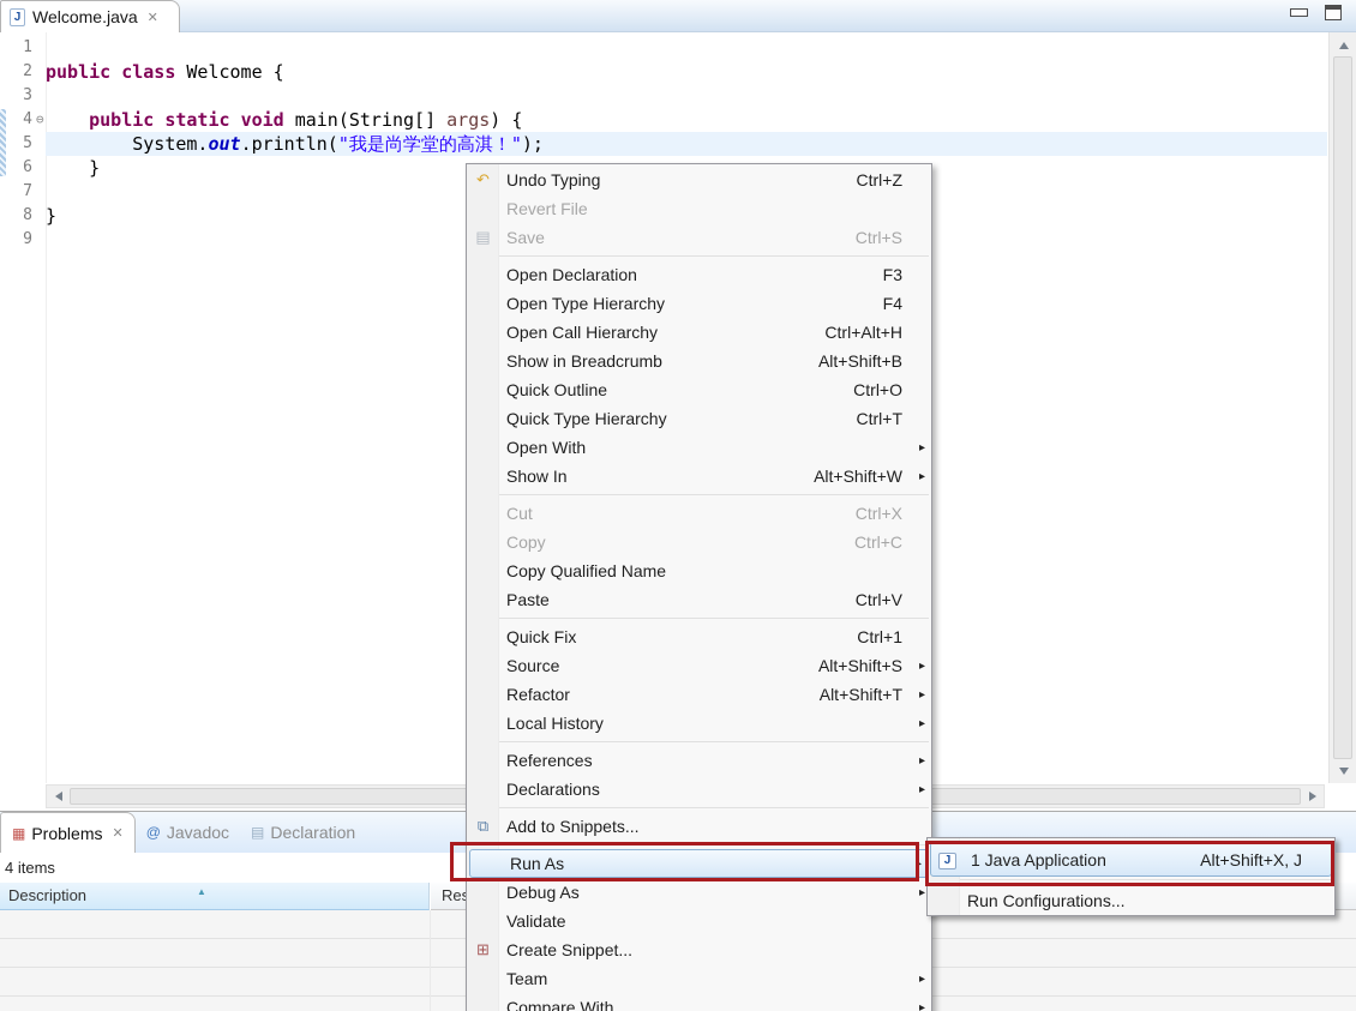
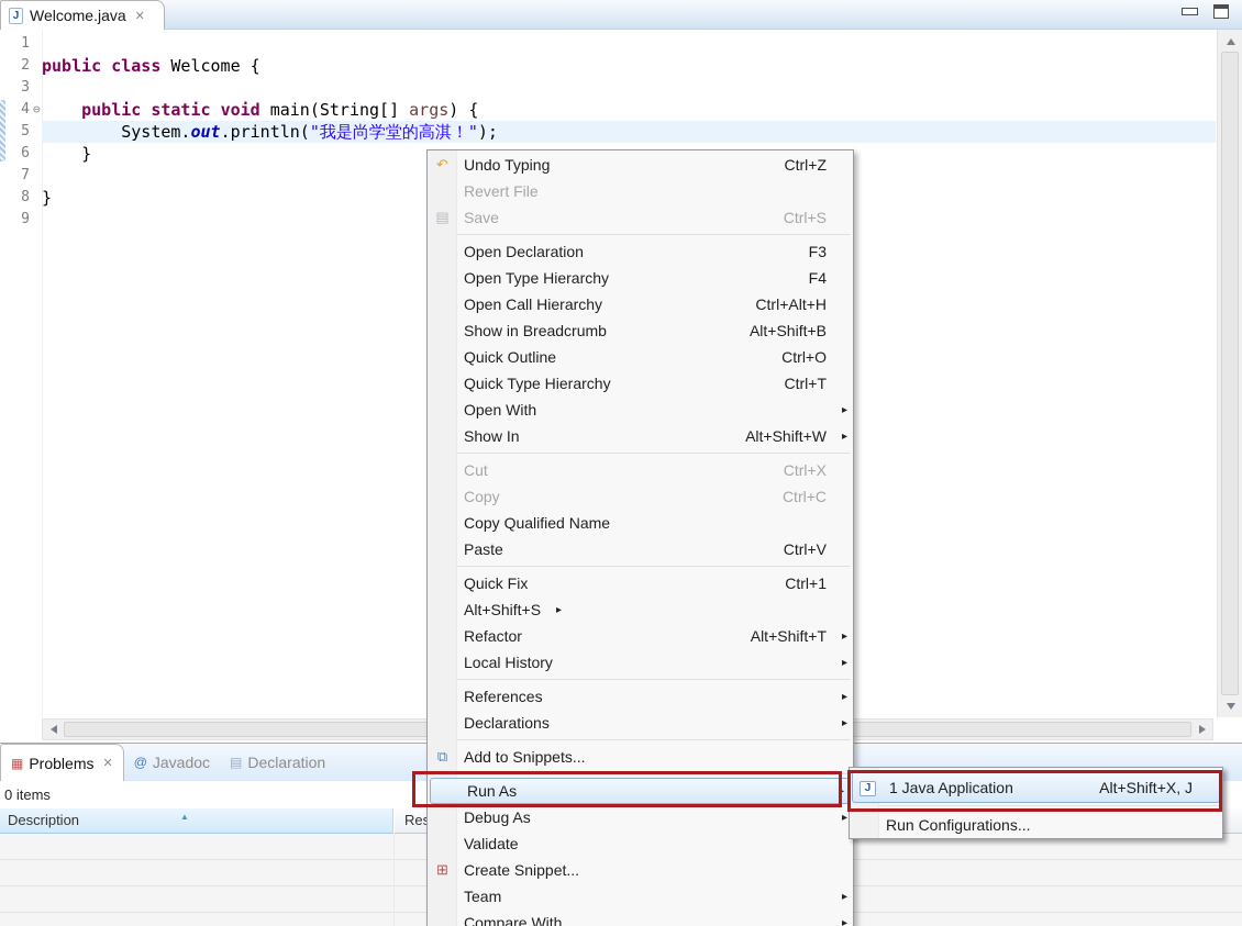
  J
  Welcome.java
  ✕
  1
  2
  3
  4
  ⊖
  5
  6
  7
  8
  9
  public class Welcome {
  public static void main(String[] args) {
  System.out.println("我是尚学堂的高淇！");
  }
  }
  ▦
  Problems
  ✕
  @
  Javadoc
  ▤
  Declaration
- 4 items
+ 0 items
  Description
  ▲
  ↶
  Undo Typing
  Ctrl+Z
  Revert File
  ▤
  Save
  Ctrl+S
  Open Declaration
  F3
  Open Type Hierarchy
  F4
  Open Call Hierarchy
  Ctrl+Alt+H
  Show in Breadcrumb
  Alt+Shift+B
  Quick Outline
  Ctrl+O
  Quick Type Hierarchy
  Ctrl+T
  Open With
  ▸
  Show In
  Alt+Shift+W
  ▸
  Cut
  Ctrl+X
  Copy
  Ctrl+C
  Copy Qualified Name
  Paste
  Ctrl+V
  Quick Fix
  Ctrl+1
- Source
  Alt+Shift+S
  ▸
  Refactor
  Alt+Shift+T
  ▸
  Local History
  ▸
  References
  ▸
  Declarations
  ▸
  ⧉
  Add to Snippets...
  Run As
  ▸
  Debug As
  ▸
  Validate
  ⊞
  Create Snippet...
  Team
  ▸
  Compare With
  ▸
  J
  1 Java Application
  Alt+Shift+X, J
  Run Configurations...
